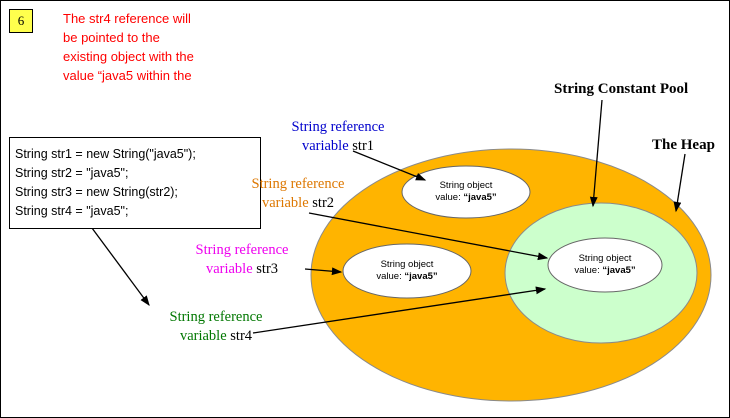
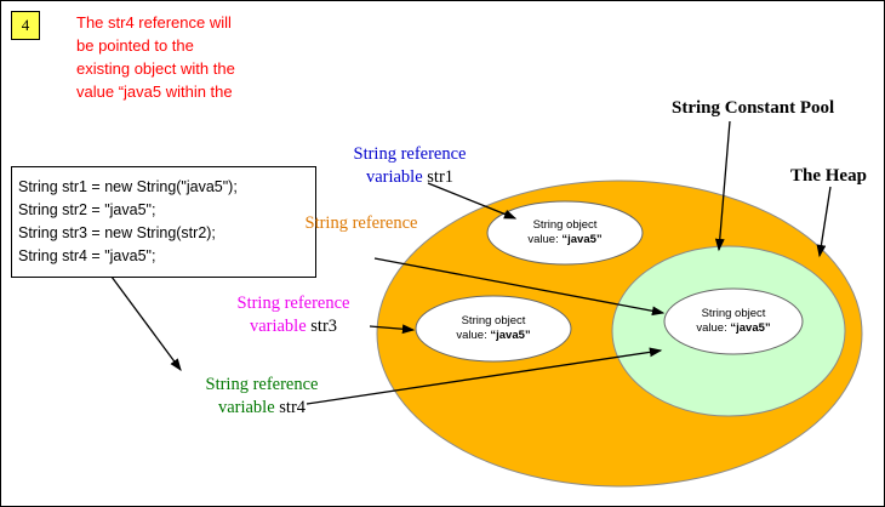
- 6
+ 4
  The str4 reference will
  be pointed to the
  existing object with the
  value “java5 within the
  String str1 = new String("java5");
  String str2 = "java5";
  String str3 = new String(str2);
  String str4 = "java5";
  String reference
  variable str1
  String reference
- variable str2
  String reference
  variable str3
  String reference
  variable str4
  String Constant Pool
  The Heap
  String object
  value: “java5”
  String object
  value: “java5”
  String object
  value: “java5”
